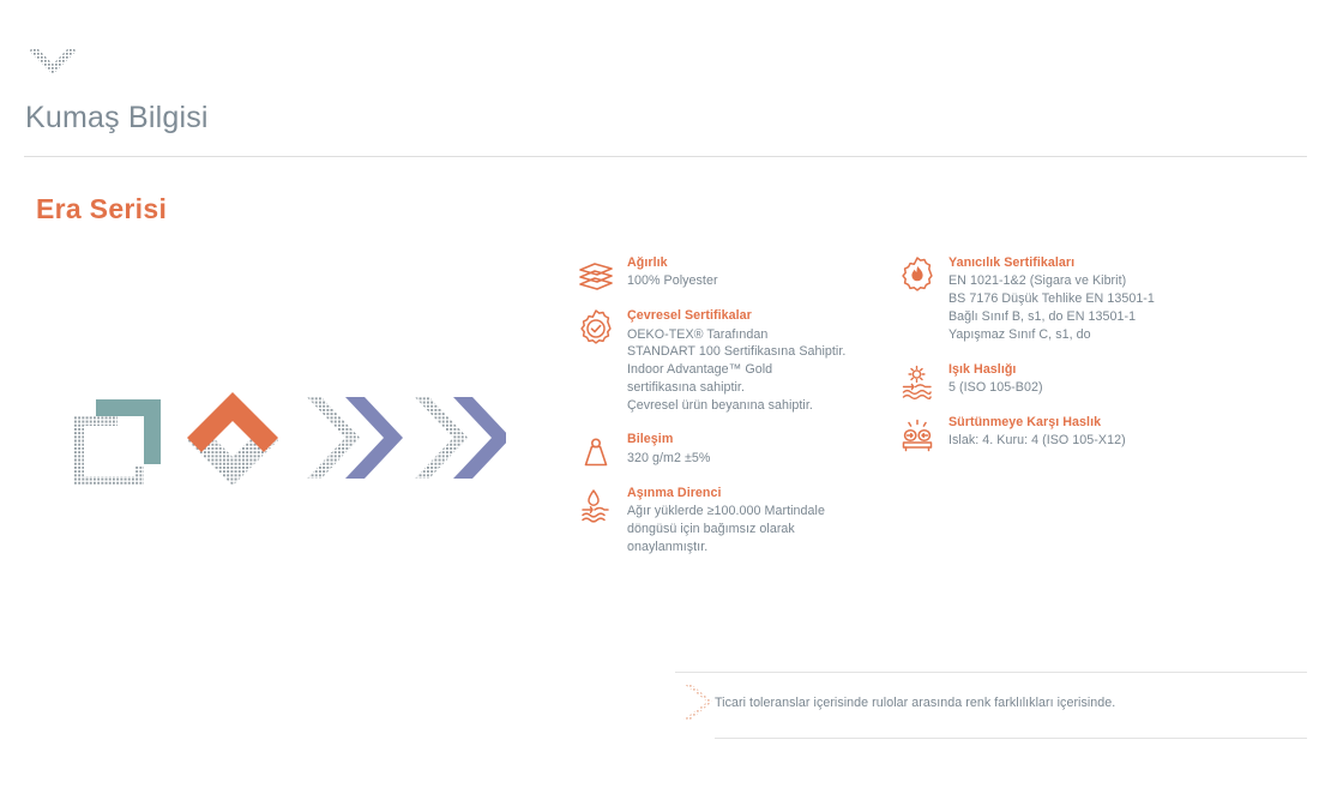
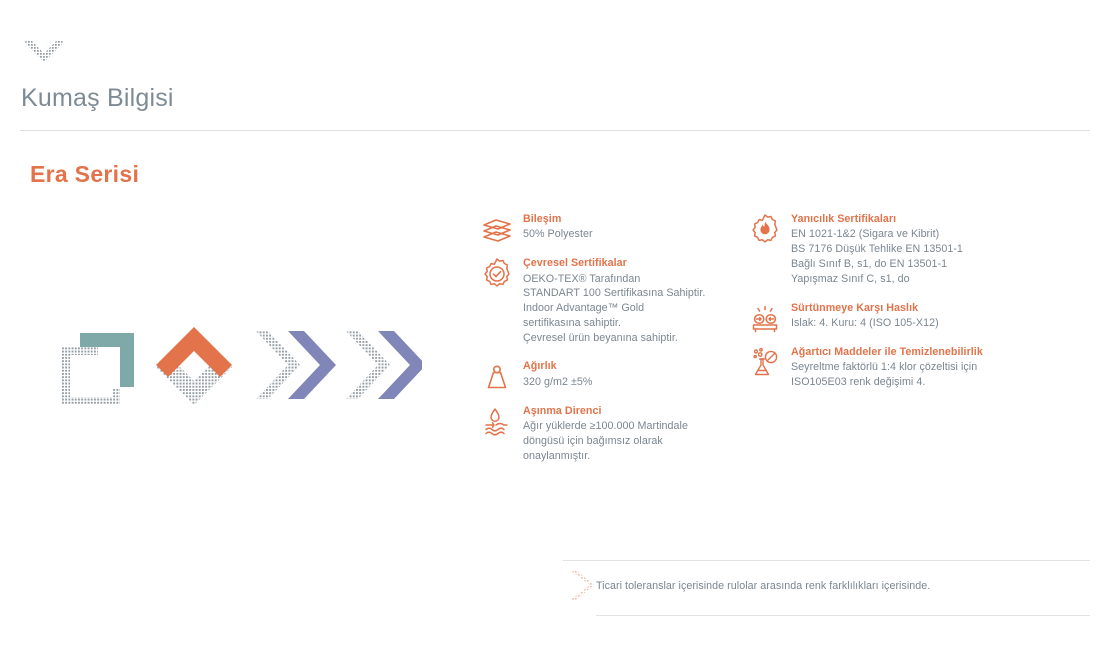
  Kumaş Bilgisi
  Era Serisi
- Ağırlık
+ Bileşim
- 100% Polyester
+ 50% Polyester
  Çevresel Sertifikalar
  OEKO-TEX® Tarafından
  STANDART 100 Sertifikasına Sahiptir.
  Indoor Advantage™ Gold
  sertifikasına sahiptir.
  Çevresel ürün beyanına sahiptir.
- Bileşim
+ Ağırlık
  320 g/m2 ±5%
  Aşınma Direnci
  Ağır yüklerde ≥100.000 Martindale
  döngüsü için bağımsız olarak
  onaylanmıştır.
  Yanıcılık Sertifikaları
  EN 1021-1&2 (Sigara ve Kibrit)
  BS 7176 Düşük Tehlike EN 13501-1
  Bağlı Sınıf B, s1, do EN 13501-1
  Yapışmaz Sınıf C, s1, do
- Işık Haslığı
- 5 (ISO 105-B02)
  Sürtünmeye Karşı Haslık
  Islak: 4. Kuru: 4 (ISO 105-X12)
+ Ağartıcı Maddeler ile Temizlenebilirlik
+ Seyreltme faktörlü 1:4 klor çözeltisi için
+ ISO105E03 renk değişimi 4.
  Ticari toleranslar içerisinde rulolar arasında renk farklılıkları içerisinde.
